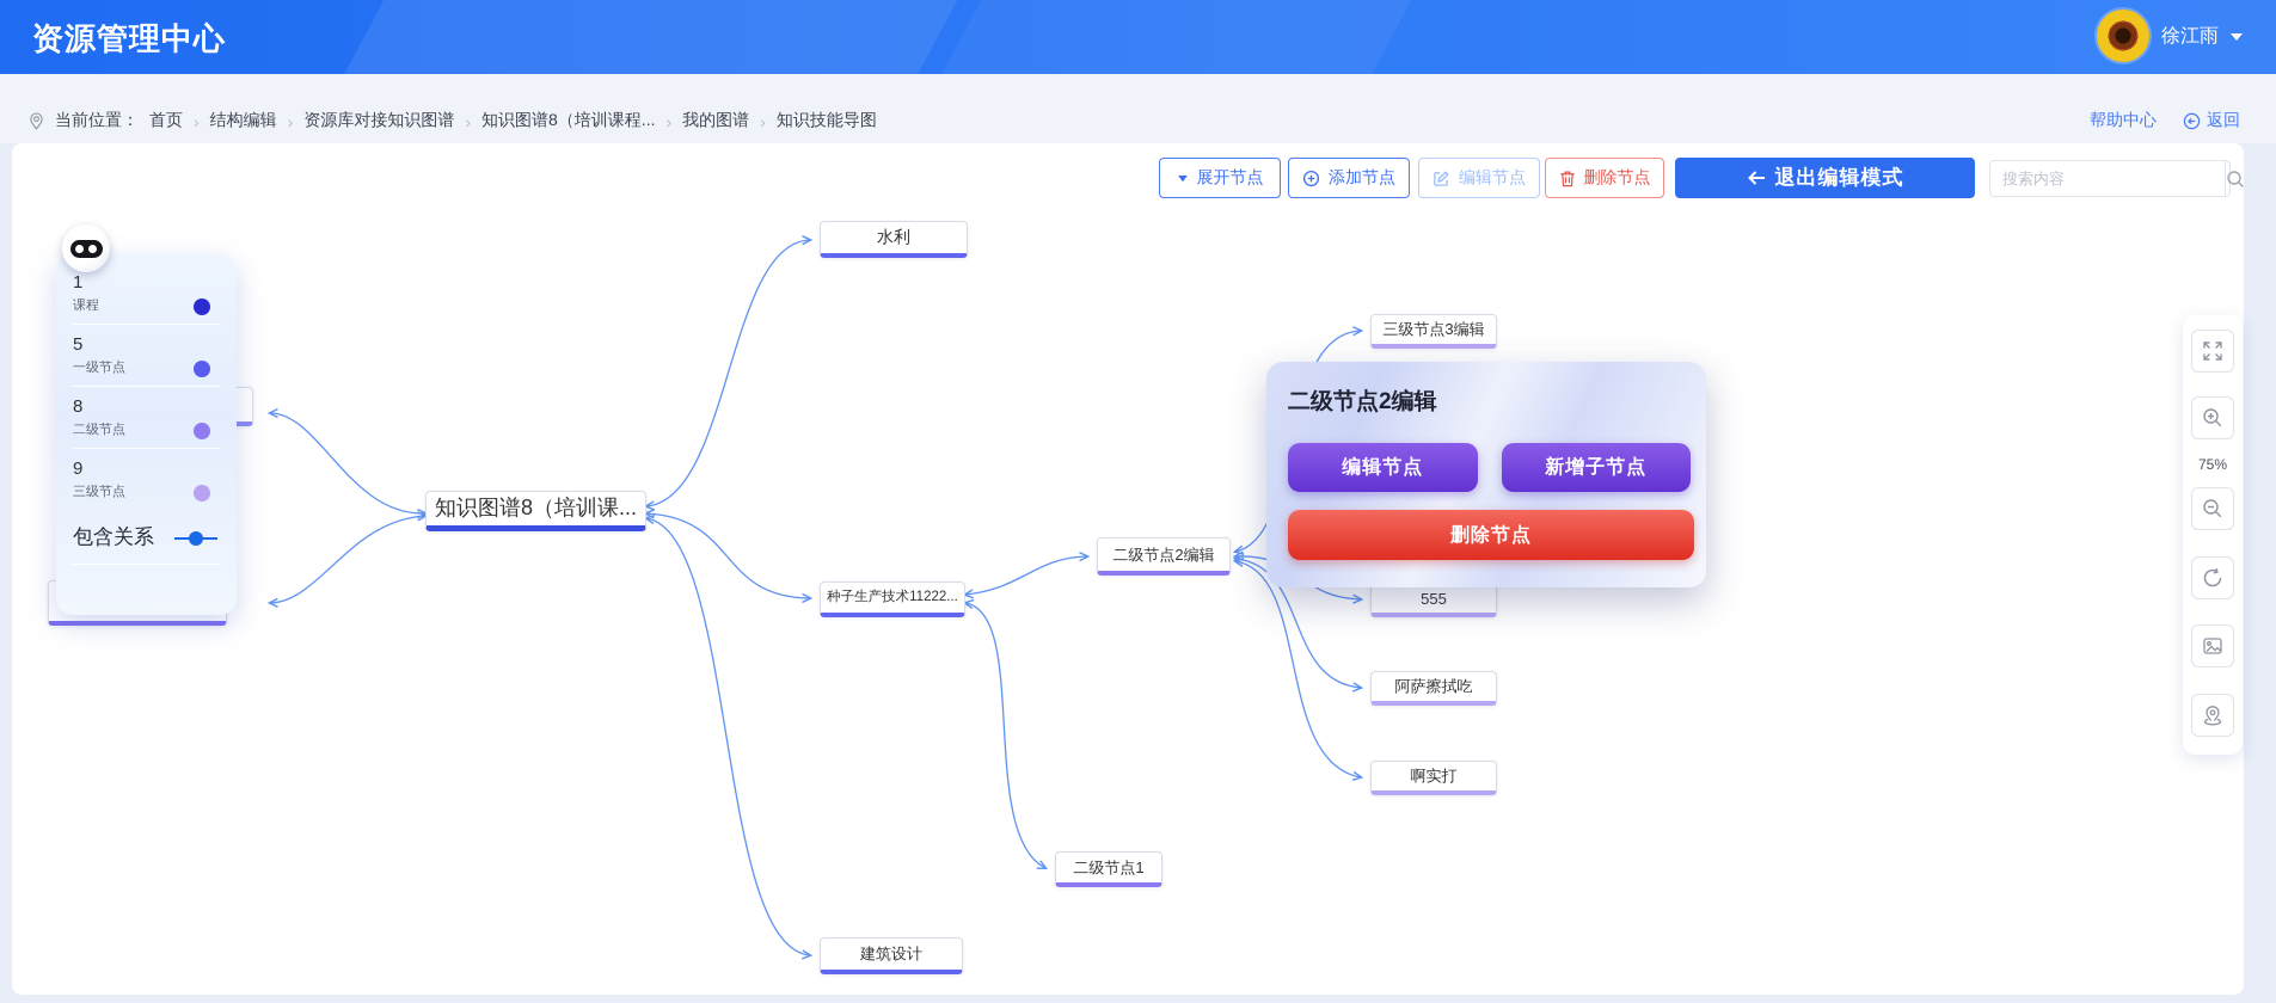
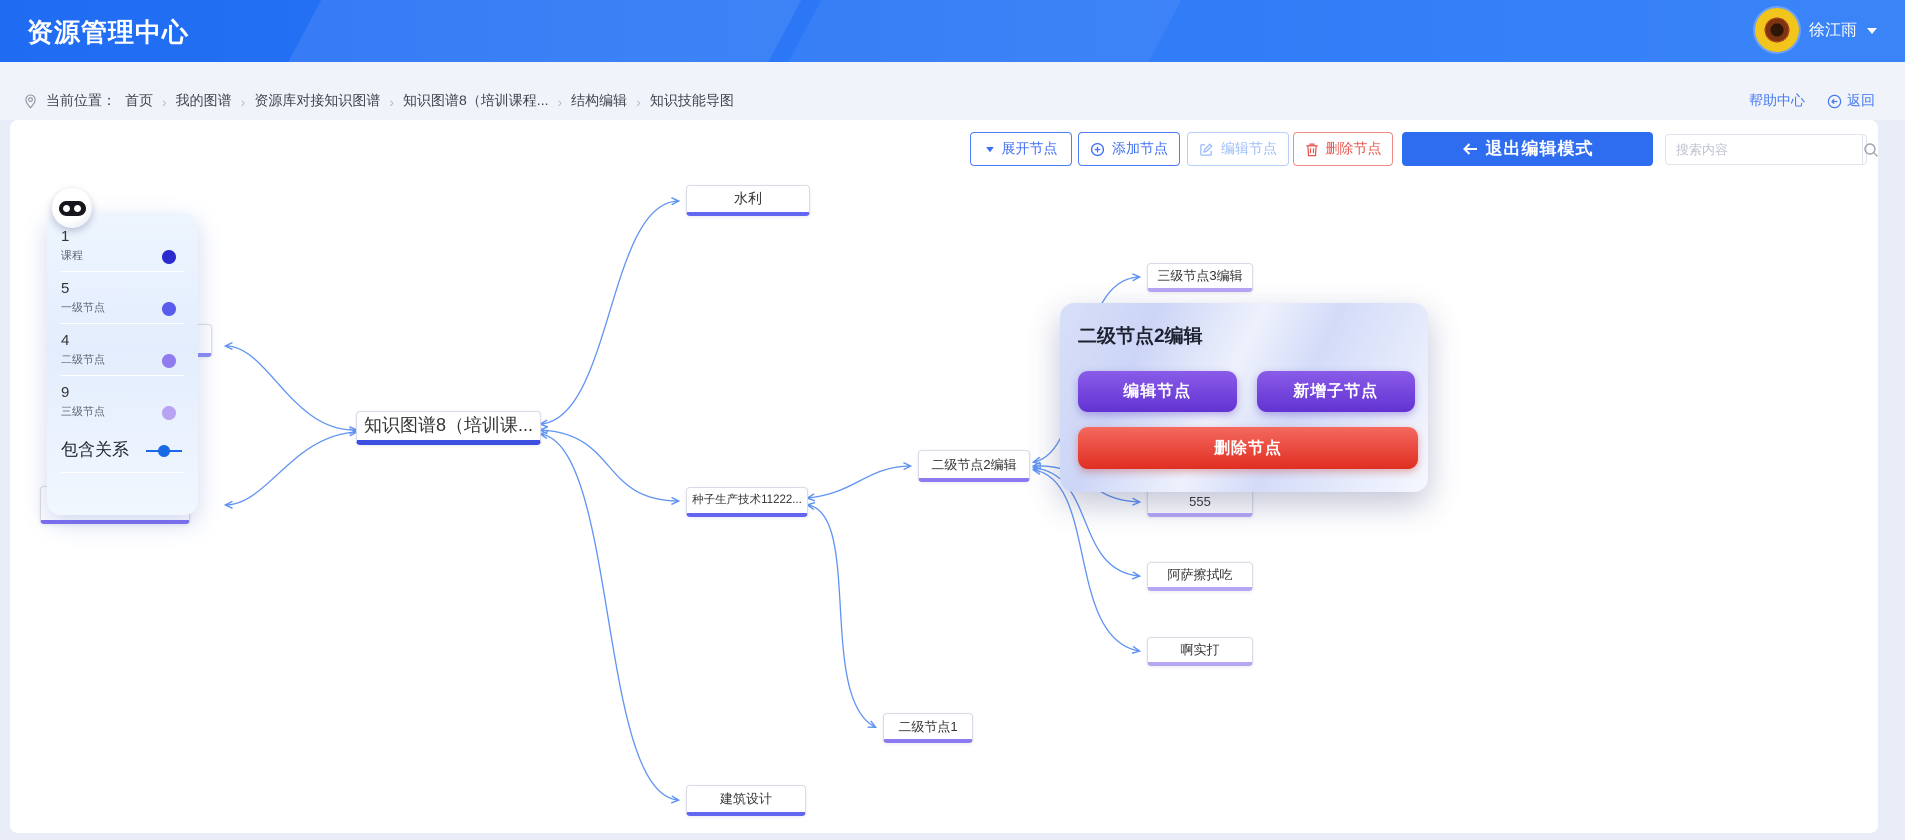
  资源管理中心
  徐江雨
  当前位置：
  首页
  ›
- 结构编辑
+ 我的图谱
  ›
  资源库对接知识图谱
  ›
  知识图谱8（培训课程...
  ›
- 我的图谱
+ 结构编辑
  ›
  知识技能导图
  帮助中心
  返回
  知识图谱8（培训课...
  水利
  种子生产技术11222...
  建筑设计
  二级节点2编辑
  二级节点1
  三级节点3编辑
  555
  阿萨擦拭吃
  啊实打
  1
  课程
  5
  一级节点
- 8
+ 4
  二级节点
  9
  三级节点
  包含关系
  二级节点2编辑
  编辑节点
  新增子节点
  删除节点
  展开节点
  添加节点
  编辑节点
  删除节点
  退出编辑模式
  搜索内容
- 75%
